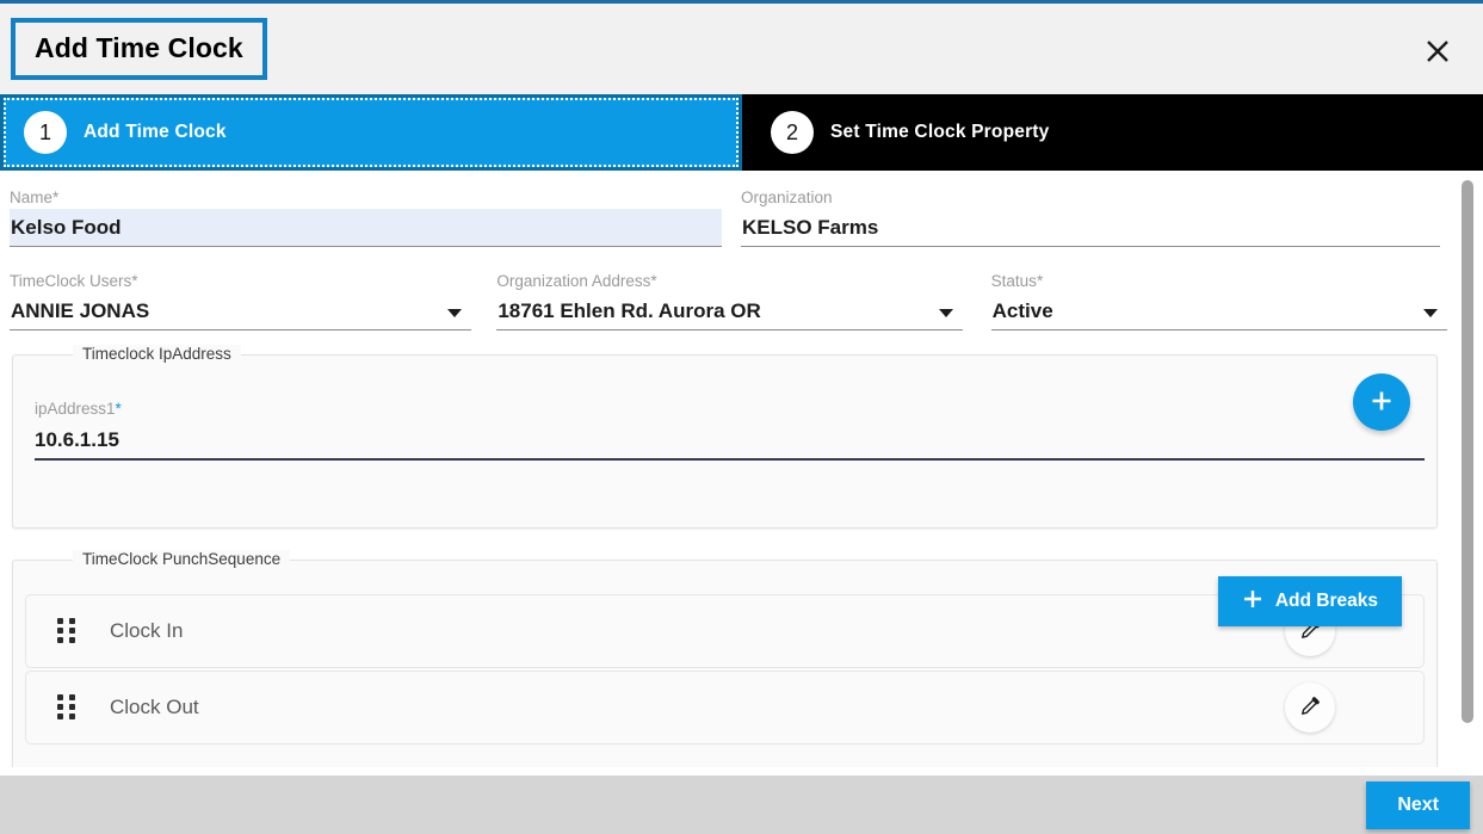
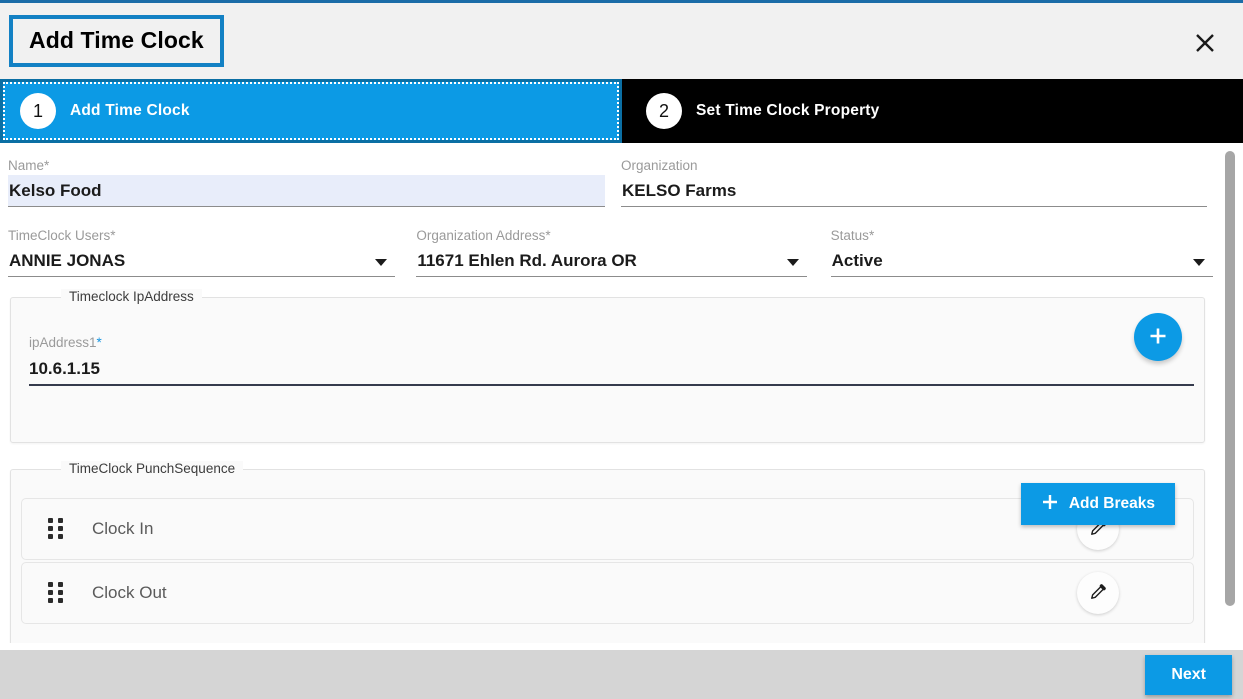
  Add Time Clock
  1
  Add Time Clock
  2
  Set Time Clock Property
  Name*
  Kelso Food
  Organization
  KELSO Farms
  TimeClock Users*
  ANNIE JONAS
  Organization Address*
- 18761 Ehlen Rd. Aurora OR
+ 11671 Ehlen Rd. Aurora OR
  Status*
  Active
  Timeclock IpAddress
  ipAddress1*
  10.6.1.15
  TimeClock PunchSequence
  Add Breaks
  Clock In
  Clock Out
  Next
